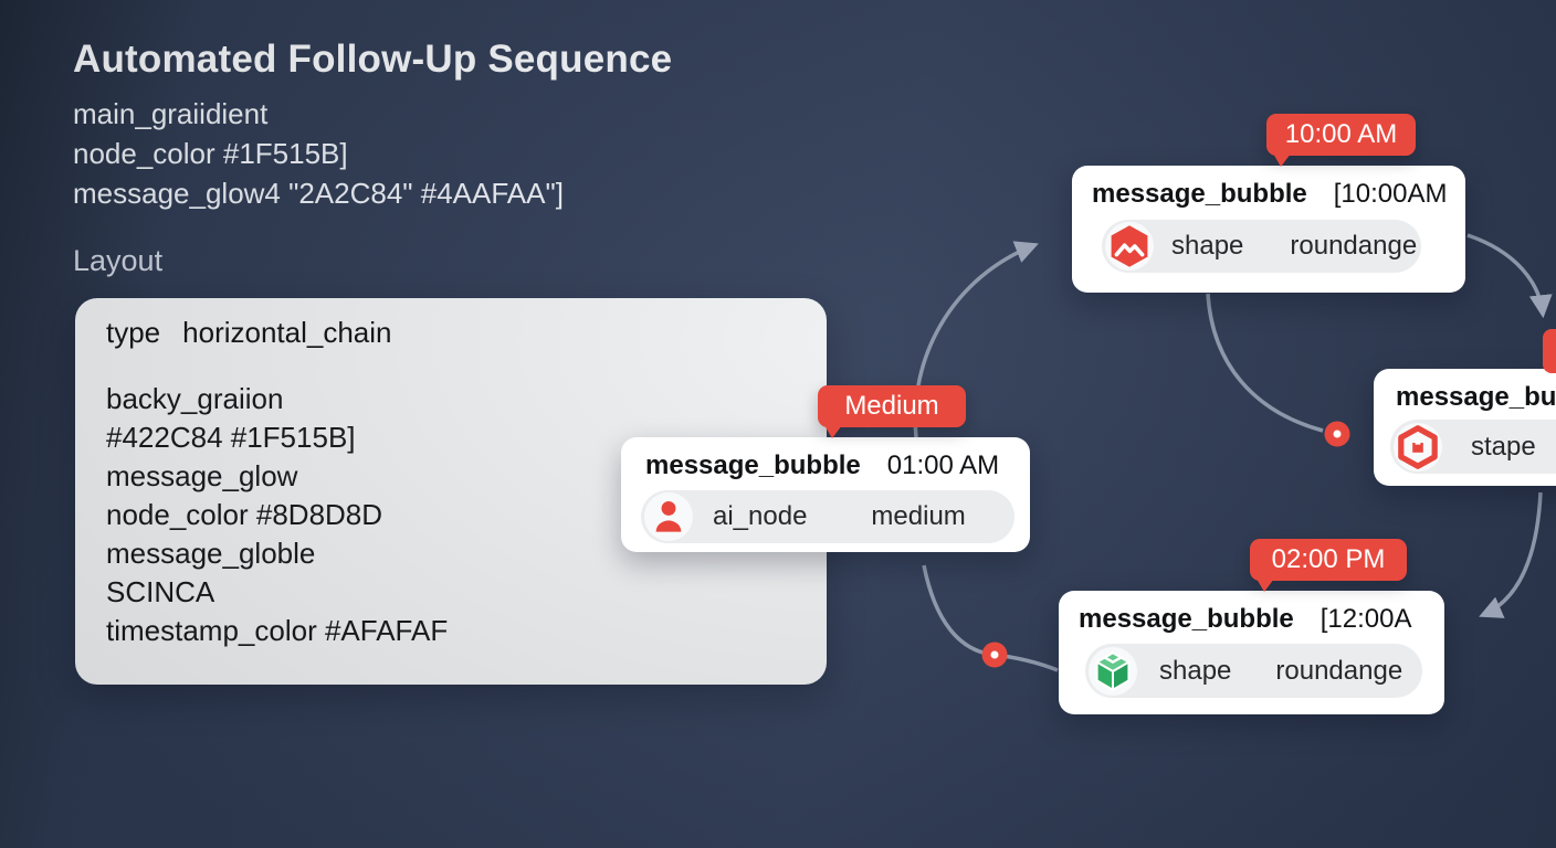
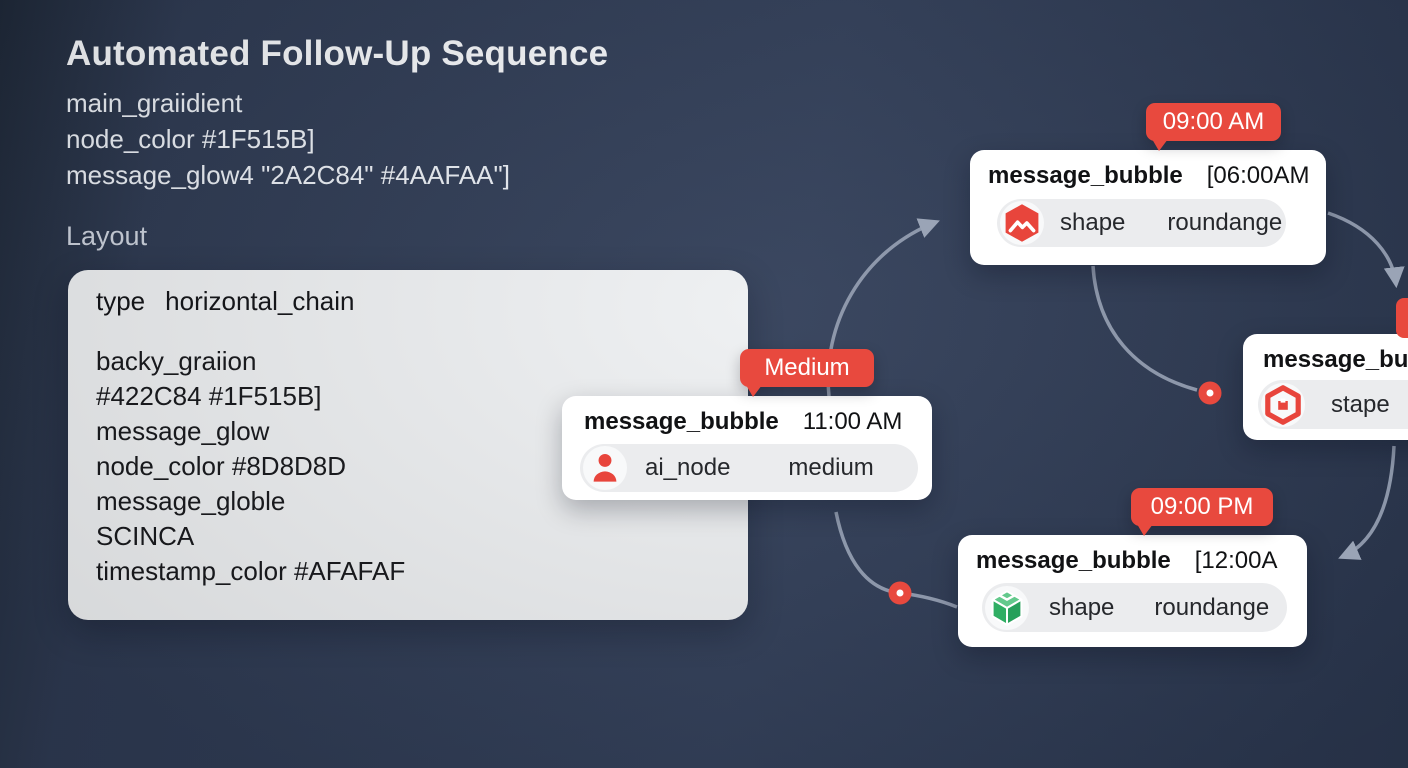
  message_bubble
- [10:00AM
+ [06:00AM
  shape
  roundange
- 10:00 AM
+ 09:00 AM
  message_bubble
- 01:00 AM
+ 11:00 AM
  ai_node
  medium
  Medium
  message_bubble
  [12:00A
  shape
  roundange
- 02:00 PM
+ 09:00 PM
  message_bu
  stape
